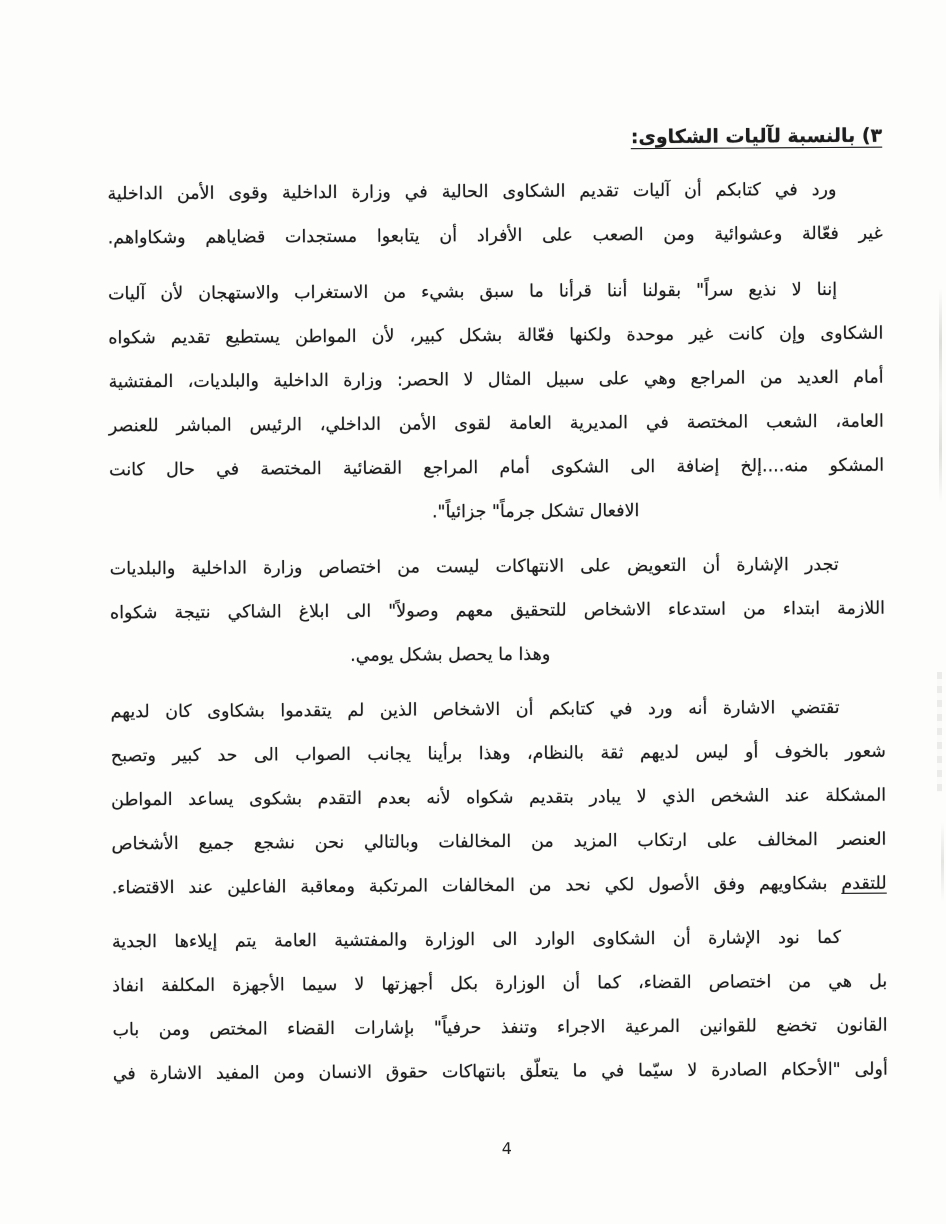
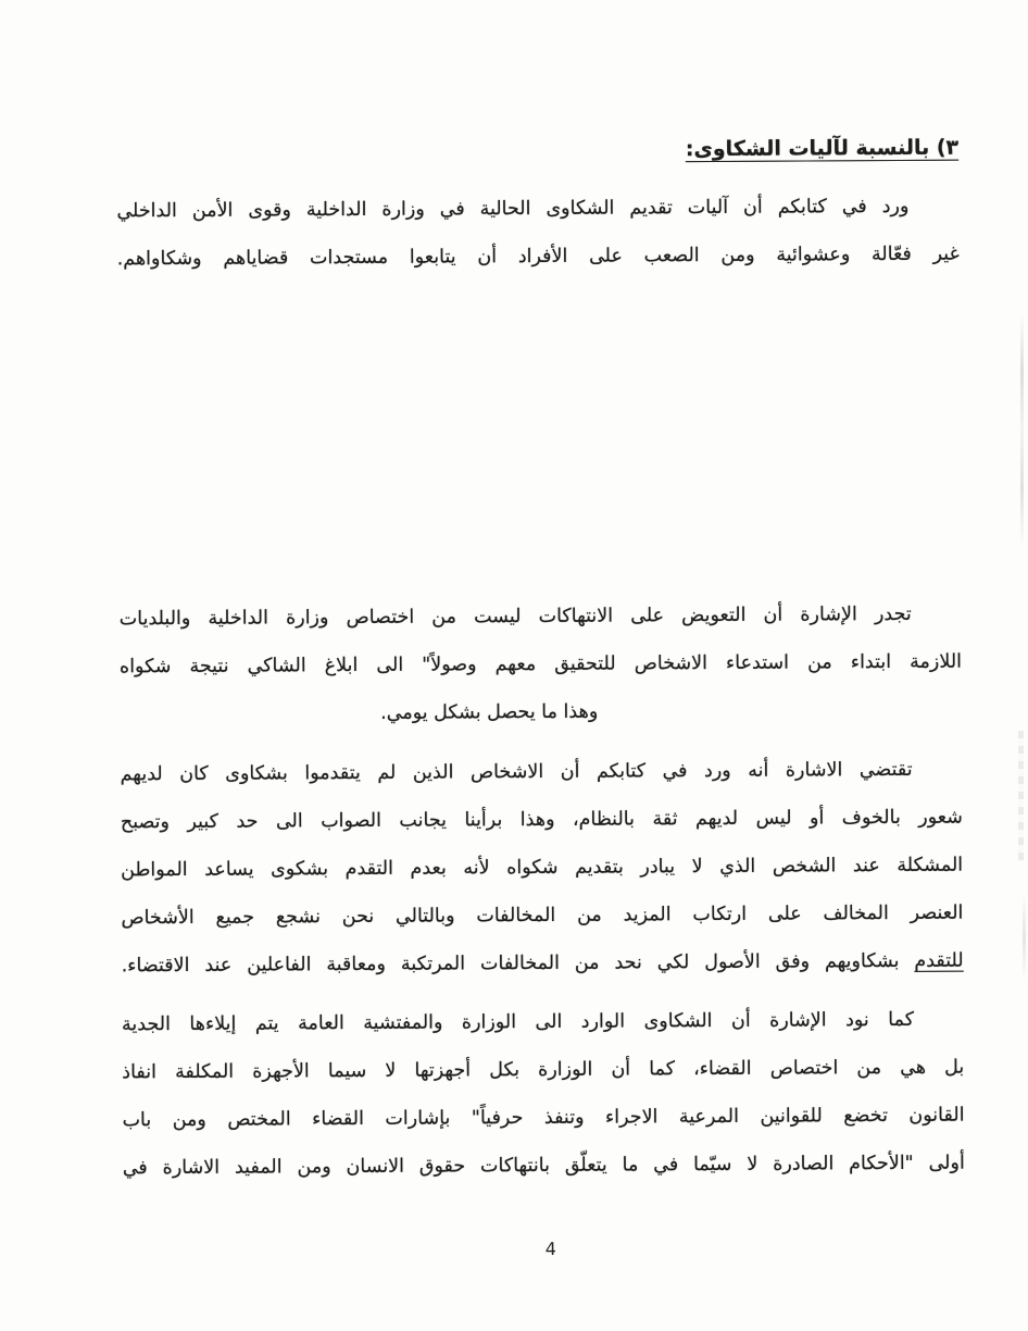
  ٣) بالنسبة لآليات الشكاوى:
- ورد في كتابكم أن آليات تقديم الشكاوى الحالية في وزارة الداخلية وقوى الأمن الداخلية
+ ورد في كتابكم أن آليات تقديم الشكاوى الحالية في وزارة الداخلية وقوى الأمن الداخلي
  غير فعّالة وعشوائية ومن الصعب على الأفراد أن يتابعوا مستجدات قضاياهم وشكاواهم.
- إننا لا نذيع سراً" بقولنا أننا قرأنا ما سبق بشيء من الاستغراب والاستهجان لأن آليات
- الشكاوى وإن كانت غير موحدة ولكنها فعّالة بشكل كبير، لأن المواطن يستطيع تقديم شكواه
- أمام العديد من المراجع وهي على سبيل المثال لا الحصر: وزارة الداخلية والبلديات، المفتشية
- العامة، الشعب المختصة في المديرية العامة لقوى الأمن الداخلي، الرئيس المباشر للعنصر
- المشكو منه....إلخ إضافة الى الشكوى أمام المراجع القضائية المختصة في حال كانت
- الافعال تشكل جرماً" جزائياً".
  تجدر الإشارة أن التعويض على الانتهاكات ليست من اختصاص وزارة الداخلية والبلديات
  اللازمة ابتداء من استدعاء الاشخاص للتحقيق معهم وصولاً" الى ابلاغ الشاكي نتيجة شكواه
  وهذا ما يحصل بشكل يومي.
  تقتضي الاشارة أنه ورد في كتابكم أن الاشخاص الذين لم يتقدموا بشكاوى كان لديهم
  شعور بالخوف أو ليس لديهم ثقة بالنظام، وهذا برأينا يجانب الصواب الى حد كبير وتصبح
  المشكلة عند الشخص الذي لا يبادر بتقديم شكواه لأنه بعدم التقدم بشكوى يساعد المواطن
  العنصر المخالف على ارتكاب المزيد من المخالفات وبالتالي نحن نشجع جميع الأشخاص
  للتقدم بشكاويهم وفق الأصول لكي نحد من المخالفات المرتكبة ومعاقبة الفاعلين عند الاقتضاء.
  كما نود الإشارة أن الشكاوى الوارد الى الوزارة والمفتشية العامة يتم إيلاءها الجدية
  بل هي من اختصاص القضاء، كما أن الوزارة بكل أجهزتها لا سيما الأجهزة المكلفة انفاذ
  القانون تخضع للقوانين المرعية الاجراء وتنفذ حرفياً" بإشارات القضاء المختص ومن باب
  أولى "الأحكام الصادرة لا سيّما في ما يتعلّق بانتهاكات حقوق الانسان ومن المفيد الاشارة في
  4
